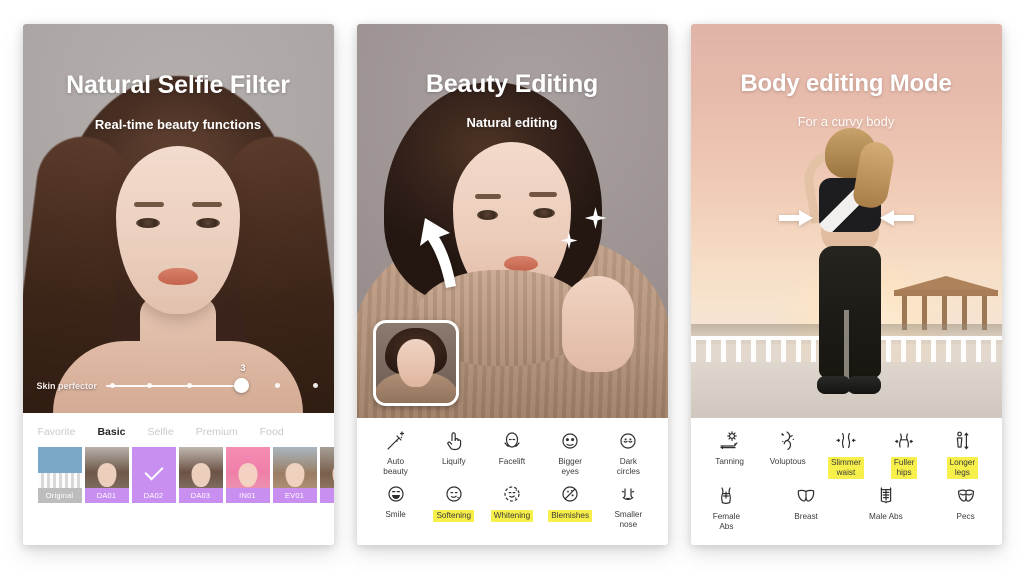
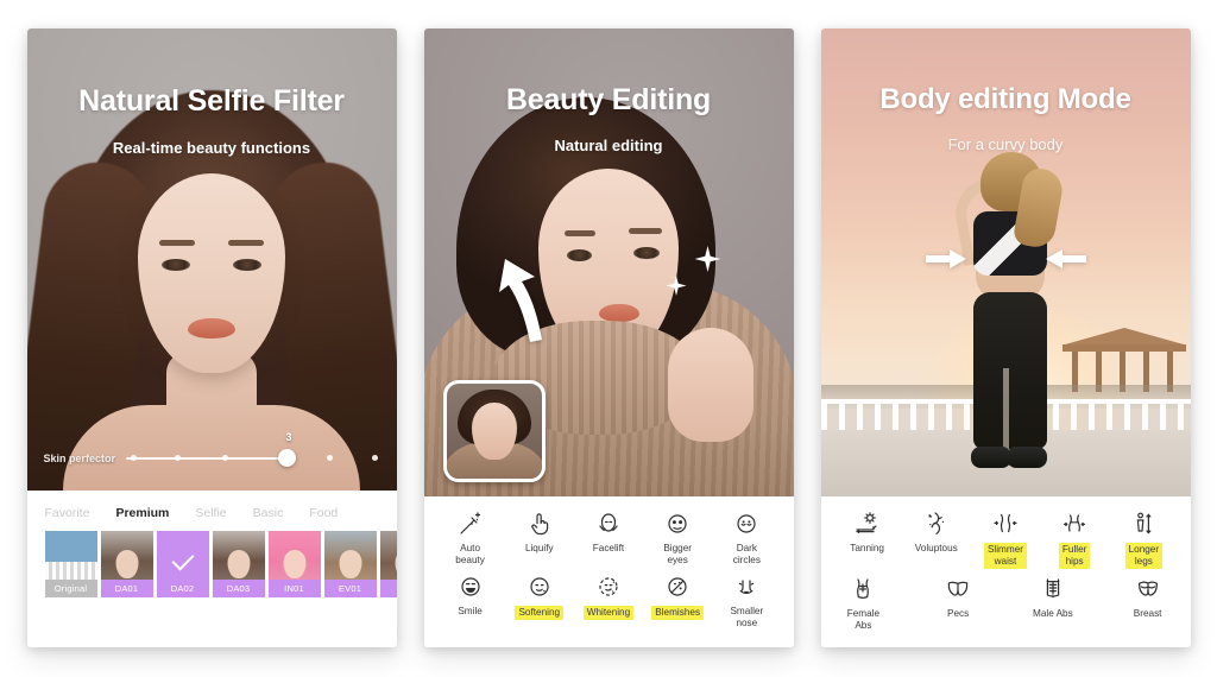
  Natural Selfie Filter
  Real-time beauty functions
  Skin perfector
  3
  Favorite
- Basic
+ Premium
  Selfie
- Premium
+ Basic
  Food
  Original
  DA01
  DA02
  DA03
  IN01
  EV01
  Beauty Editing
  Natural editing
  Auto
  beauty
  Liquify
  Facelift
  Bigger
  eyes
  Dark
  circles
  Smile
  Softening
  Whitening
  Blemishes
  Smaller
  nose
  Body editing Mode
  For a curvy body
  Tanning
  Voluptous
  Slimmer
  waist
  Fuller
  hips
  Longer
  legs
  Female
  Abs
- Breast
+ Pecs
  Male Abs
- Pecs
+ Breast
